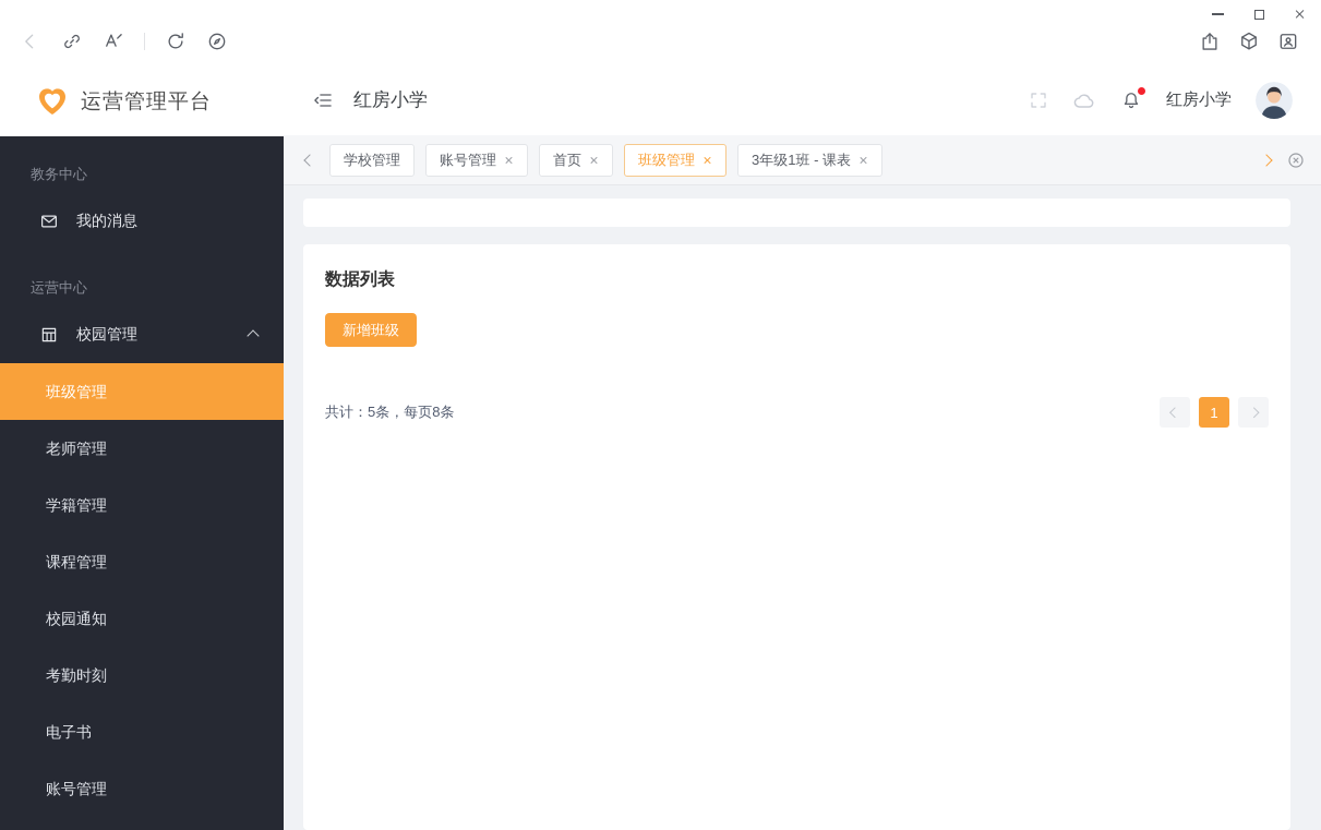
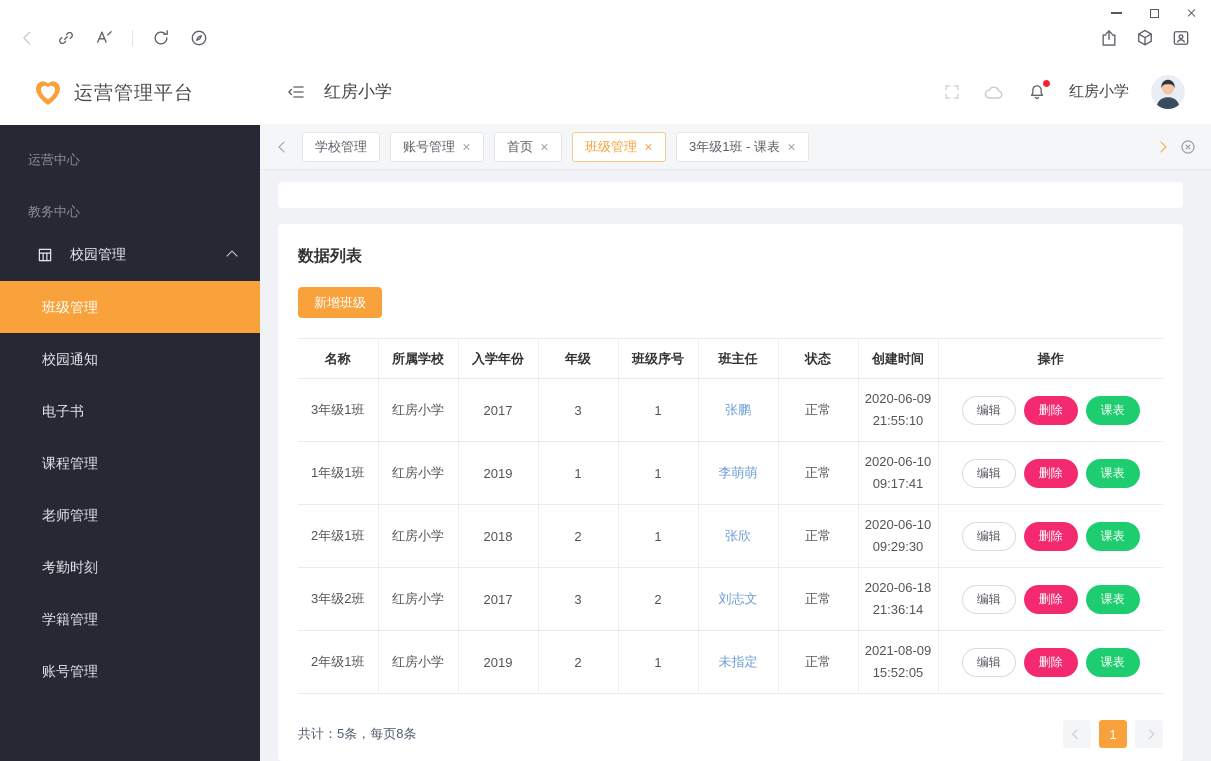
  运营管理平台
- 教务中心
+ 运营中心
- 我的消息
- 运营中心
+ 教务中心
  校园管理
  班级管理
- 老师管理
+ 校园通知
- 学籍管理
+ 电子书
  课程管理
- 校园通知
+ 老师管理
  考勤时刻
- 电子书
+ 学籍管理
  账号管理
  红房小学
  红房小学
  学校管理
  账号管理
  首页
  班级管理
  3年级1班 - 课表
  数据列表
  新增班级
+ 名称	所属学校	入学年份	年级	班级序号	班主任	状态	创建时间	操作
+ 3年级1班	红房小学	2017	3	1	张鹏	正常	2020-06-09 21:55:10	编辑 删除 课表
+ 1年级1班	红房小学	2019	1	1	李萌萌	正常	2020-06-10 09:17:41	编辑 删除 课表
+ 2年级1班	红房小学	2018	2	1	张欣	正常	2020-06-10 09:29:30	编辑 删除 课表
+ 3年级2班	红房小学	2017	3	2	刘志文	正常	2020-06-18 21:36:14	编辑 删除 课表
+ 2年级1班	红房小学	2019	2	1	未指定	正常	2021-08-09 15:52:05	编辑 删除 课表
  共计：5条，每页8条
  1
